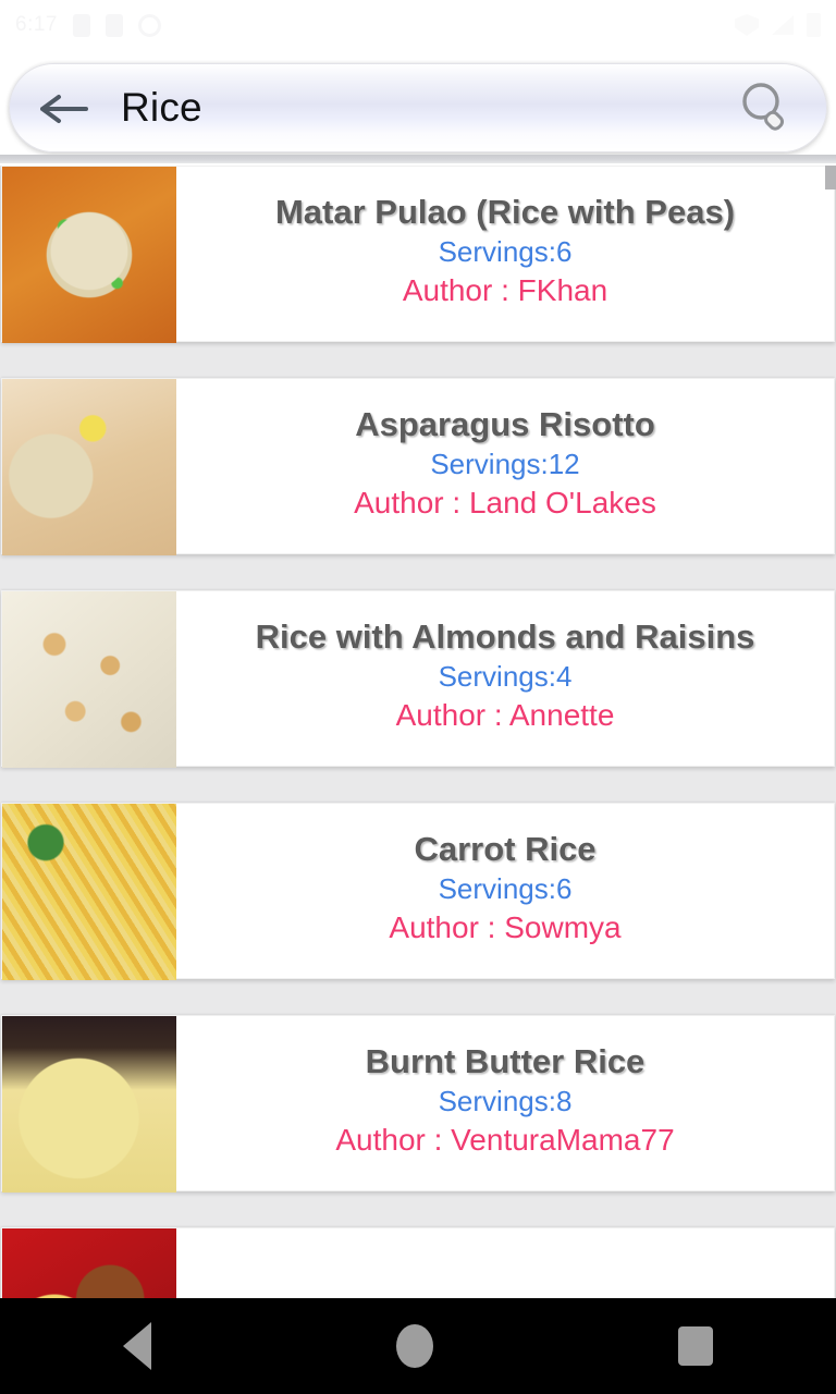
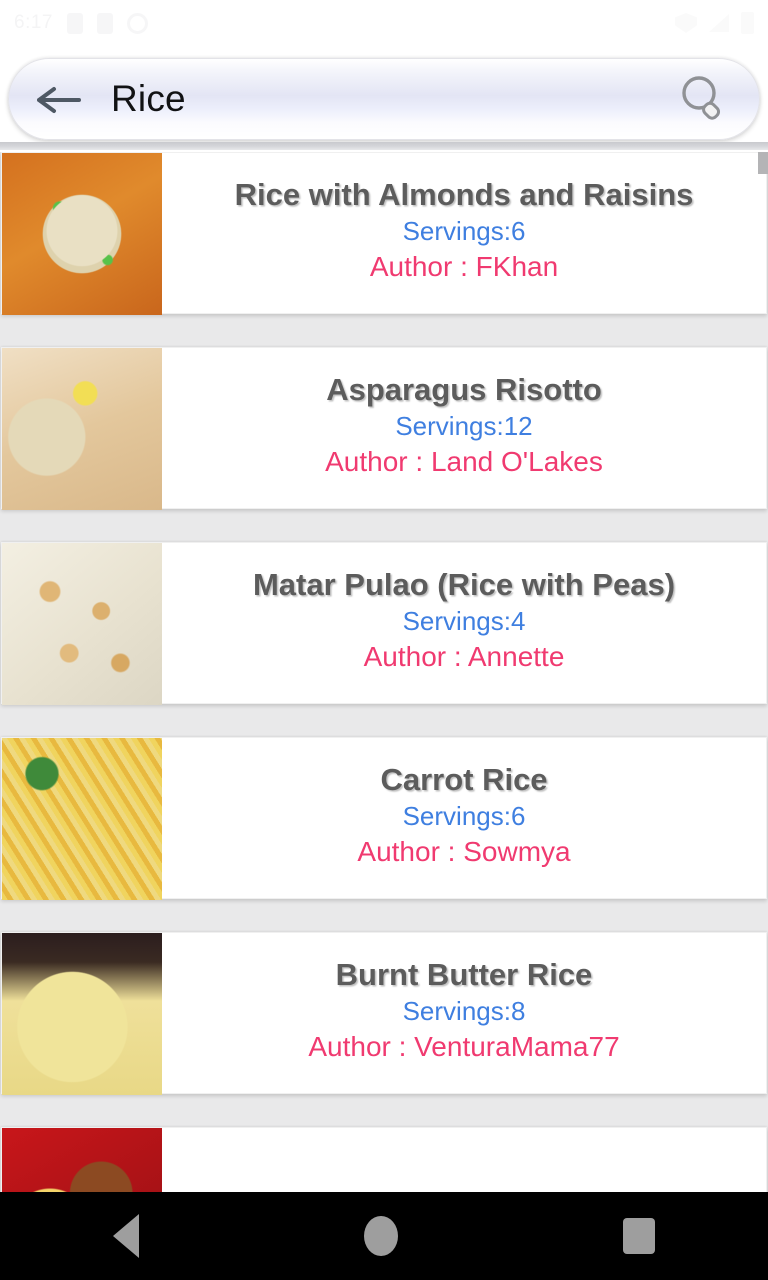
  Rice
- Matar Pulao (Rice with Peas)
+ Rice with Almonds and Raisins
  Servings:6
  Author : FKhan
  Asparagus Risotto
  Servings:12
  Author : Land O'Lakes
- Rice with Almonds and Raisins
+ Matar Pulao (Rice with Peas)
  Servings:4
  Author : Annette
  Carrot Rice
  Servings:6
  Author : Sowmya
  Burnt Butter Rice
  Servings:8
  Author : VenturaMama77
